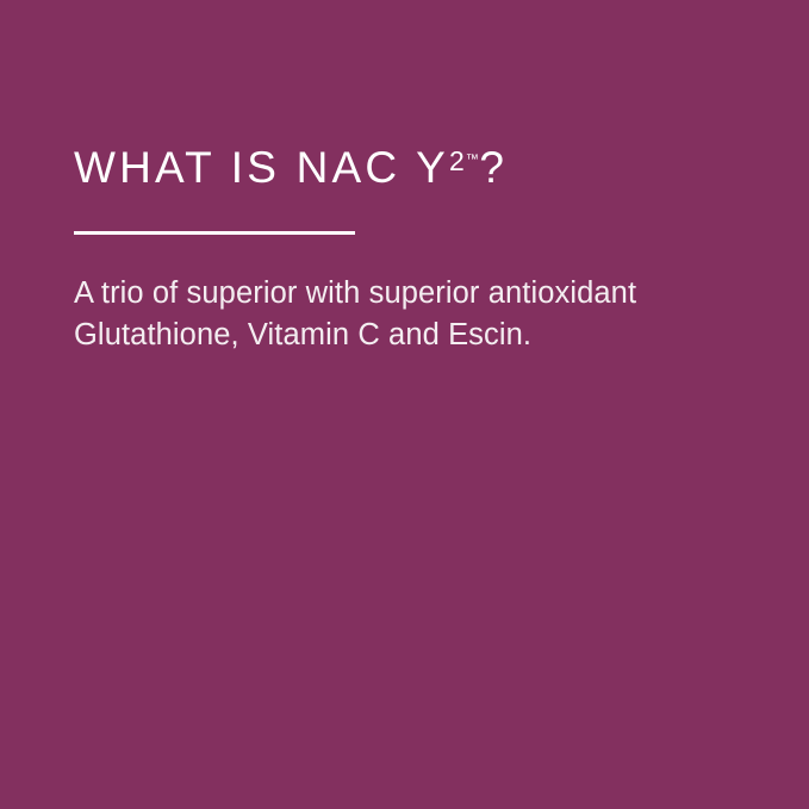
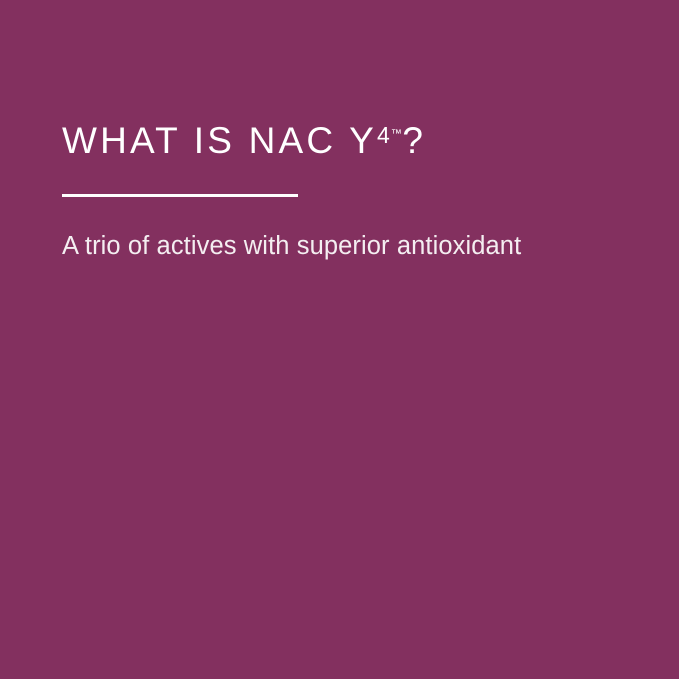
- WHAT IS NAC Y2™?
+ WHAT IS NAC Y4™?
- A trio of superior with superior antioxidant
+ A trio of actives with superior antioxidant
- Glutathione, Vitamin C and Escin.
